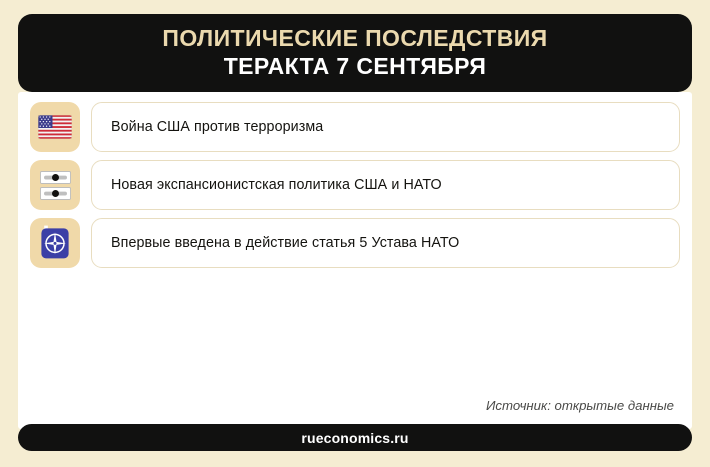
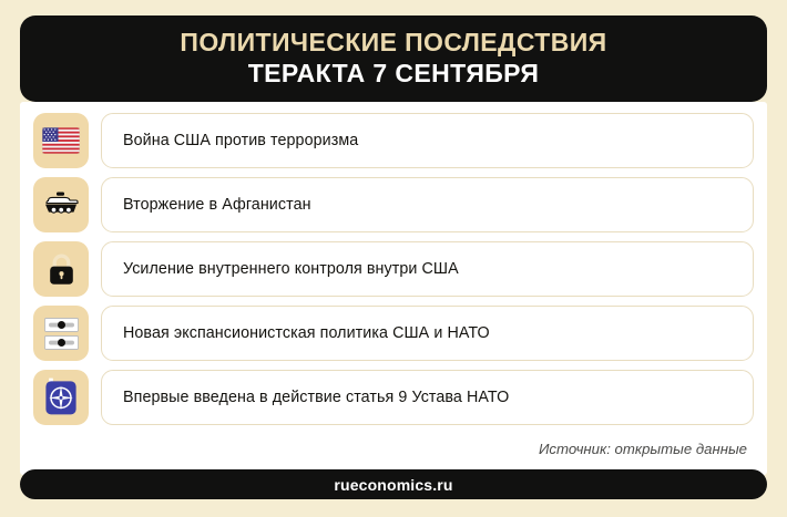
  ПОЛИТИЧЕСКИЕ ПОСЛЕДСТВИЯ
  ТЕРАКТА 7 СЕНТЯБРЯ
  Война США против терроризма
+ Вторжение в Афганистан
+ Усиление внутреннего контроля внутри США
  Новая экспансионистская политика США и НАТО
- Впервые введена в действие статья 5 Устава НАТО
+ Впервые введена в действие статья 9 Устава НАТО
  Источник: открытые данные
  rueconomics.ru
